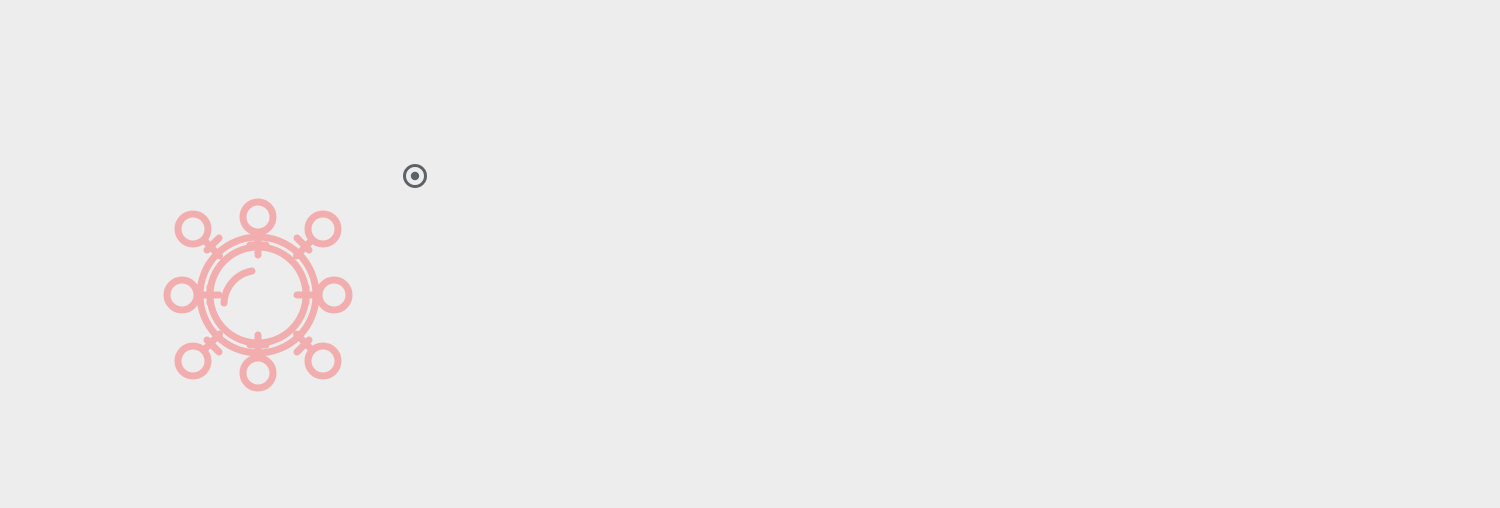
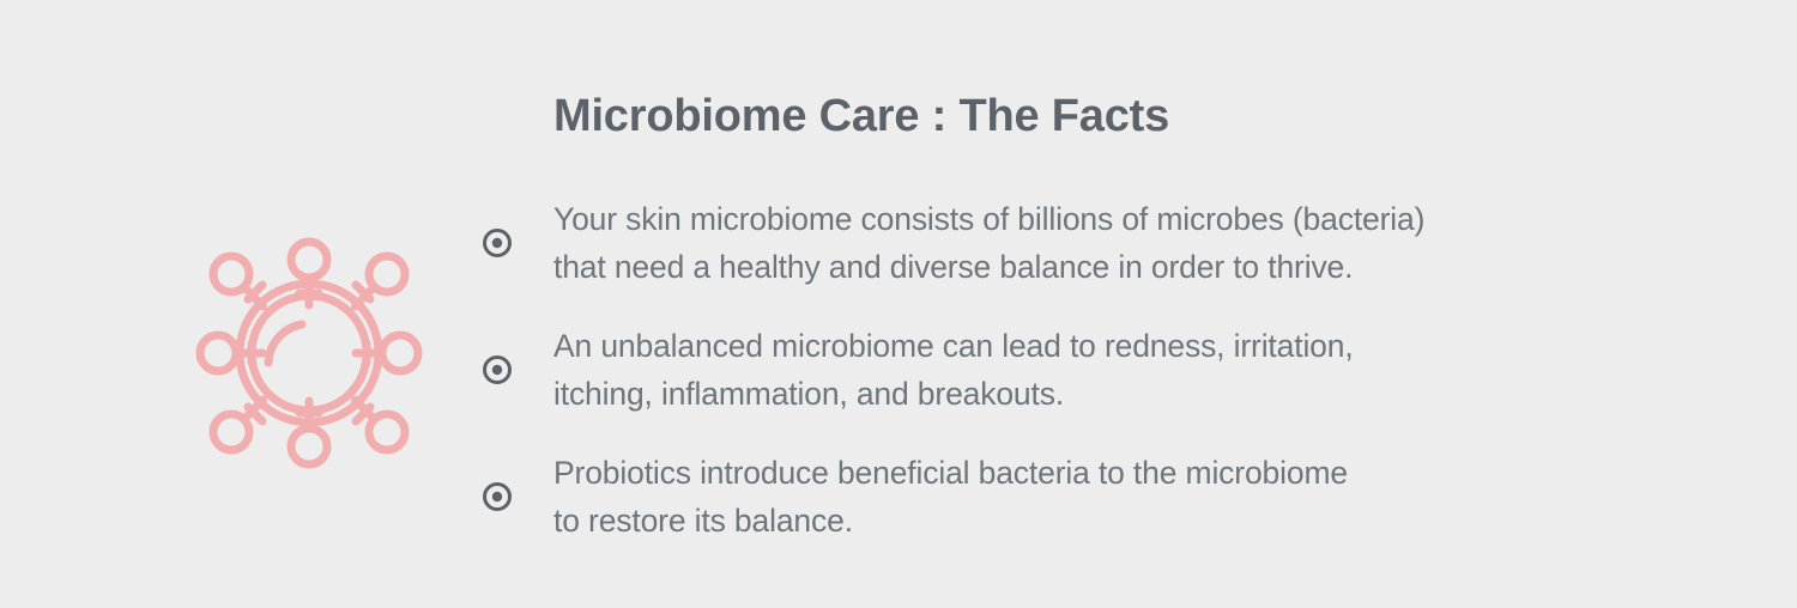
+ Microbiome Care : The Facts
+ Your skin microbiome consists of billions of microbes (bacteria)
+ that need a healthy and diverse balance in order to thrive.
+ An unbalanced microbiome can lead to redness, irritation,
+ itching, inflammation, and breakouts.
+ Probiotics introduce beneficial bacteria to the microbiome
+ to restore its balance.
